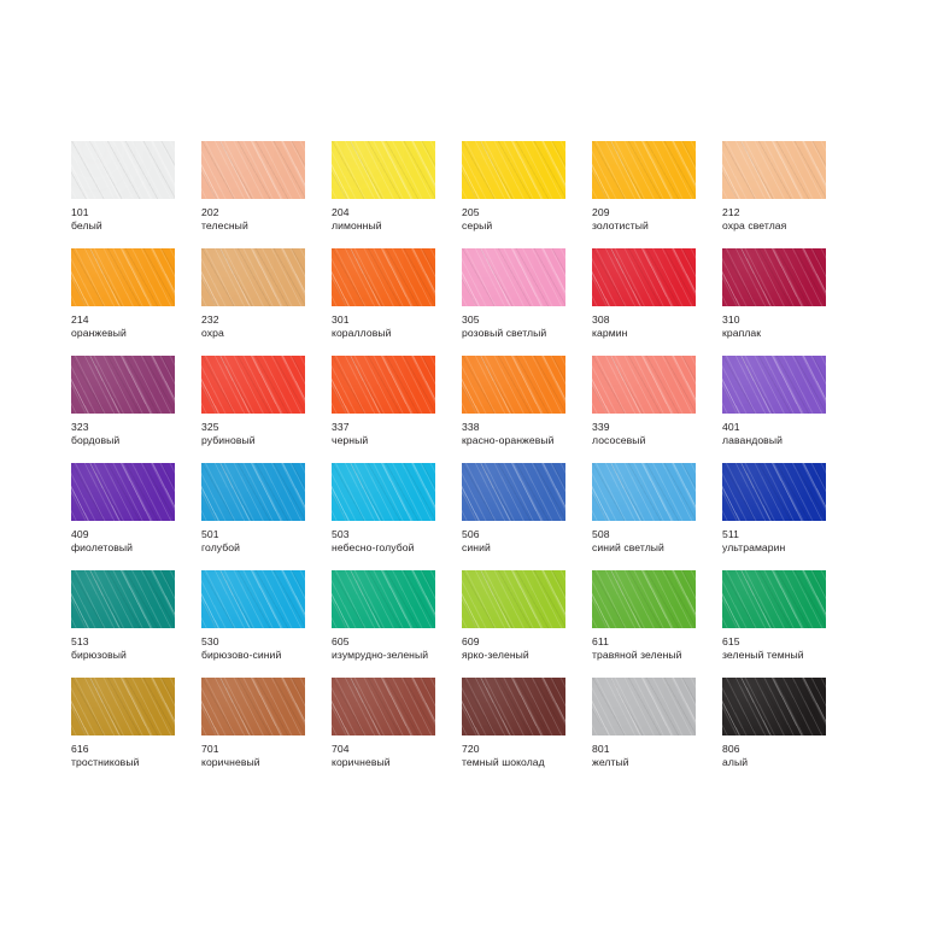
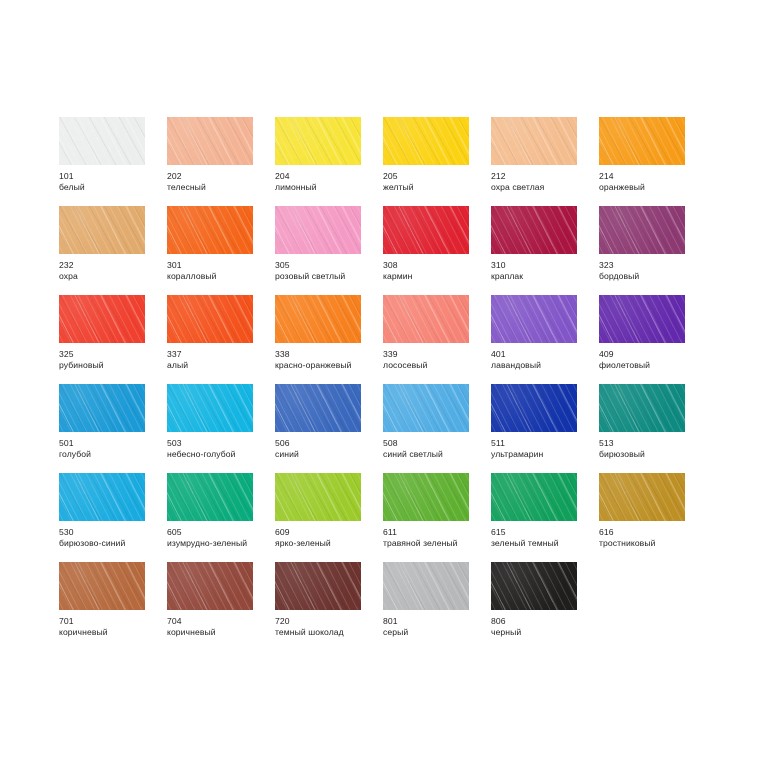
  101
  белый
  202
  телесный
  204
  лимонный
  205
- серый
+ желтый
- 209
- золотистый
  212
  охра светлая
  214
  оранжевый
  232
  охра
  301
  коралловый
  305
  розовый светлый
  308
  кармин
  310
  краплак
  323
  бордовый
  325
  рубиновый
  337
- черный
+ алый
  338
  красно-оранжевый
  339
  лососевый
  401
  лавандовый
  409
  фиолетовый
  501
  голубой
  503
  небесно-голубой
  506
  синий
  508
  синий светлый
  511
  ультрамарин
  513
  бирюзовый
  530
  бирюзово-синий
  605
  изумрудно-зеленый
  609
  ярко-зеленый
  611
  травяной зеленый
  615
  зеленый темный
  616
  тростниковый
  701
  коричневый
  704
  коричневый
  720
  темный шоколад
  801
- желтый
+ серый
  806
- алый
+ черный
